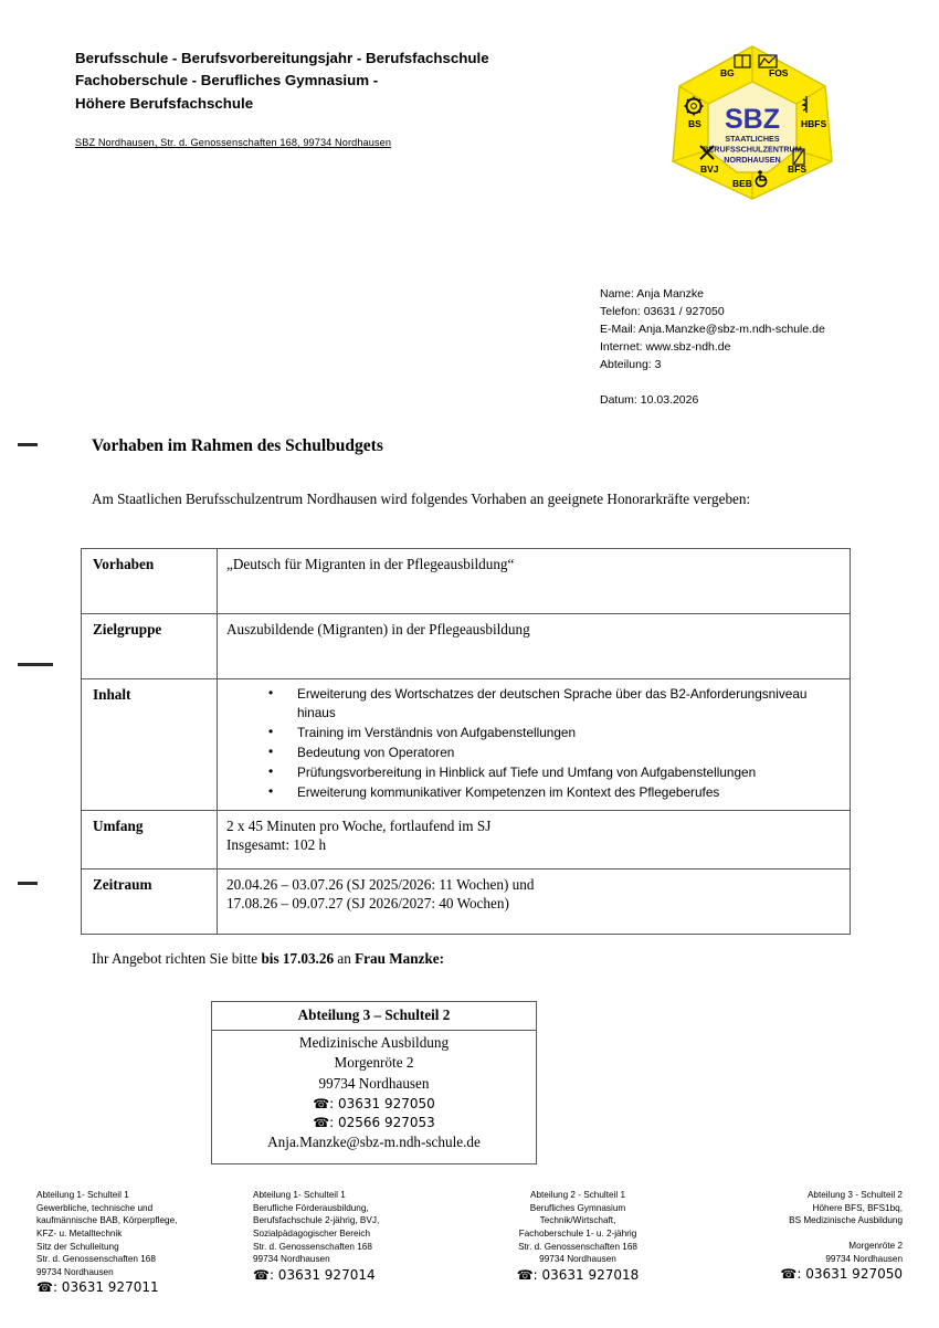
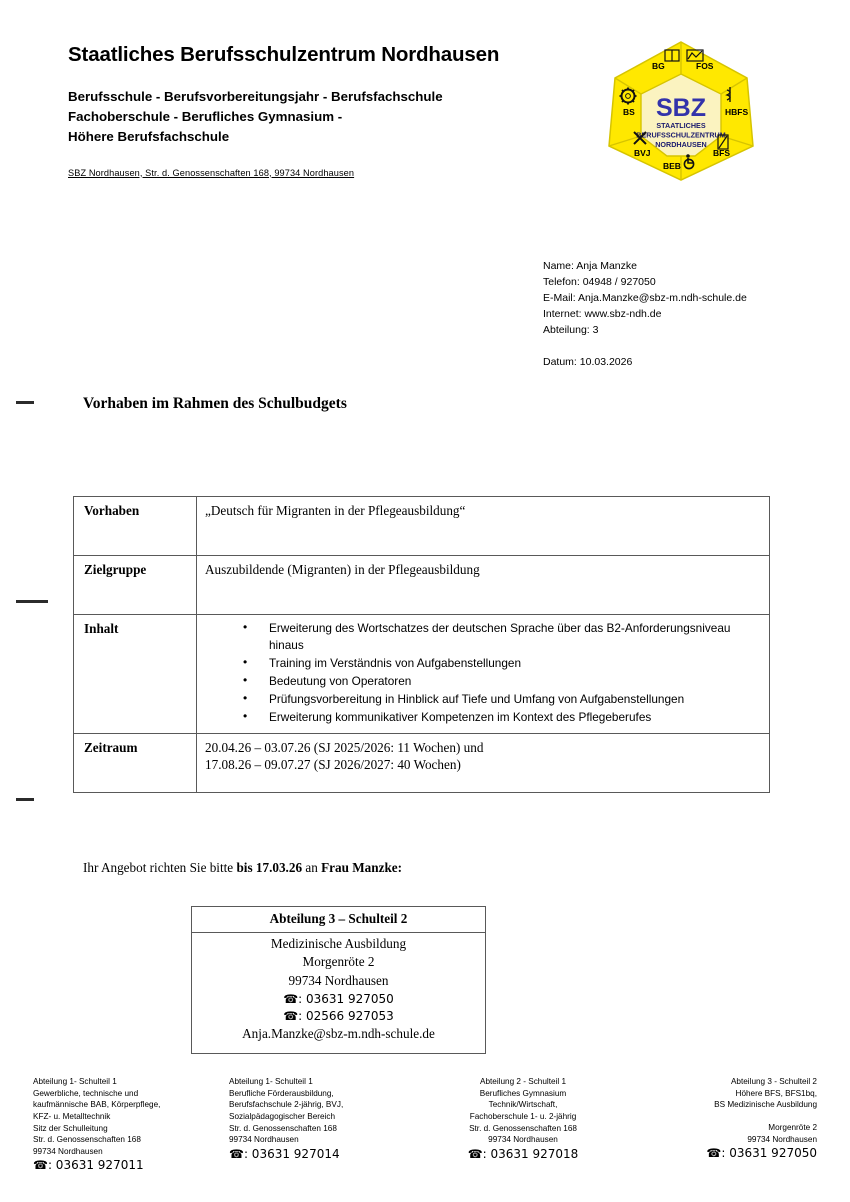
+ Staatliches Berufsschulzentrum Nordhausen
  Berufsschule - Berufsvorbereitungsjahr - Berufsfachschule
  Fachoberschule - Berufliches Gymnasium -
  Höhere Berufsfachschule
  SBZ Nordhausen, Str. d. Genossenschaften 168, 99734 Nordhausen
  SBZ
  STAATLICHES
  BRUFSSCHULZENTRU
  NORDHAUSEN
  BG
  FOS
  HBFS
  BFS
  BEB
  BVJ
  BS
  Name: Anja Manzke
- Telefon: 03631 / 927050
+ Telefon: 04948 / 927050
  E-Mail: Anja.Manzke@sbz-m.ndh-schule.de
  Internet: www.sbz-ndh.de
  Abteilung: 3
  Datum: 10.03.2026
  Vorhaben im Rahmen des Schulbudgets
- Am Staatlichen Berufsschulzentrum Nordhausen wird folgendes Vorhaben an geeignete Honorarkräfte vergeben:
  Vorhaben	„Deutsch für Migranten in der Pflegeausbildung“
  Zielgruppe	Auszubildende (Migranten) in der Pflegeausbildung
  Inhalt	Erweiterung des Wortschatzes der deutschen Sprache über das B2-Anforderungsniveau hinaus Training im Verständnis von Aufgabenstellungen Bedeutung von Operatoren Prüfungsvorbereitung in Hinblick auf Tiefe und Umfang von Aufgabenstellungen Erweiterung kommunikativer Kompetenzen im Kontext des Pflegeberufes
- Umfang	2 x 45 Minuten pro Woche, fortlaufend im SJ Insgesamt: 102 h
  Zeitraum	20.04.26 – 03.07.26 (SJ 2025/2026: 11 Wochen) und 17.08.26 – 09.07.27 (SJ 2026/2027: 40 Wochen)
  Ihr Angebot richten Sie bitte bis 17.03.26 an Frau Manzke:
  Abteilung 3 – Schulteil 2
  Medizinische Ausbildung
  Morgenröte 2
  99734 Nordhausen
  ☎: 03631 927050
  ☎: 02566 927053
  Anja.Manzke@sbz-m.ndh-schule.de
  Abteilung 1- Schulteil 1
  Gewerbliche, technische und
  kaufmännische BAB, Körperpflege,
  KFZ- u. Metalltechnik
  Sitz der Schulleitung
  Str. d. Genossenschaften 168
  99734 Nordhausen
  ☎: 03631 927011
  Abteilung 1- Schulteil 1
  Berufliche Förderausbildung,
  Berufsfachschule 2-jährig, BVJ,
  Sozialpädagogischer Bereich
  Str. d. Genossenschaften 168
  99734 Nordhausen
  ☎: 03631 927014
  Abteilung 2 - Schulteil 1
  Berufliches Gymnasium
  Technik/Wirtschaft,
  Fachoberschule 1- u. 2-jährig
  Str. d. Genossenschaften 168
  99734 Nordhausen
  ☎: 03631 927018
  Abteilung 3 - Schulteil 2
  Höhere BFS, BFS1bq,
  BS Medizinische Ausbildung
  Morgenröte 2
  99734 Nordhausen
  ☎: 03631 927050
